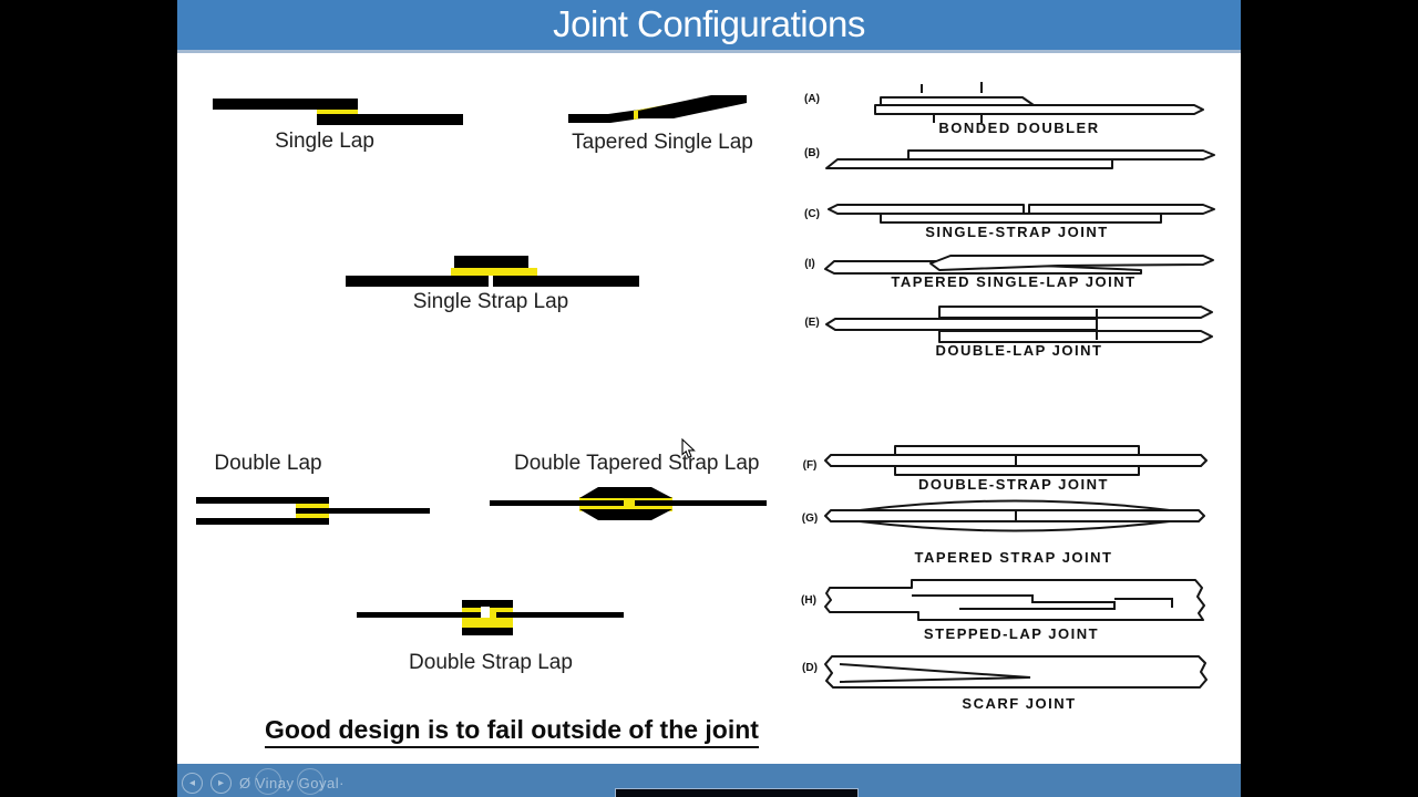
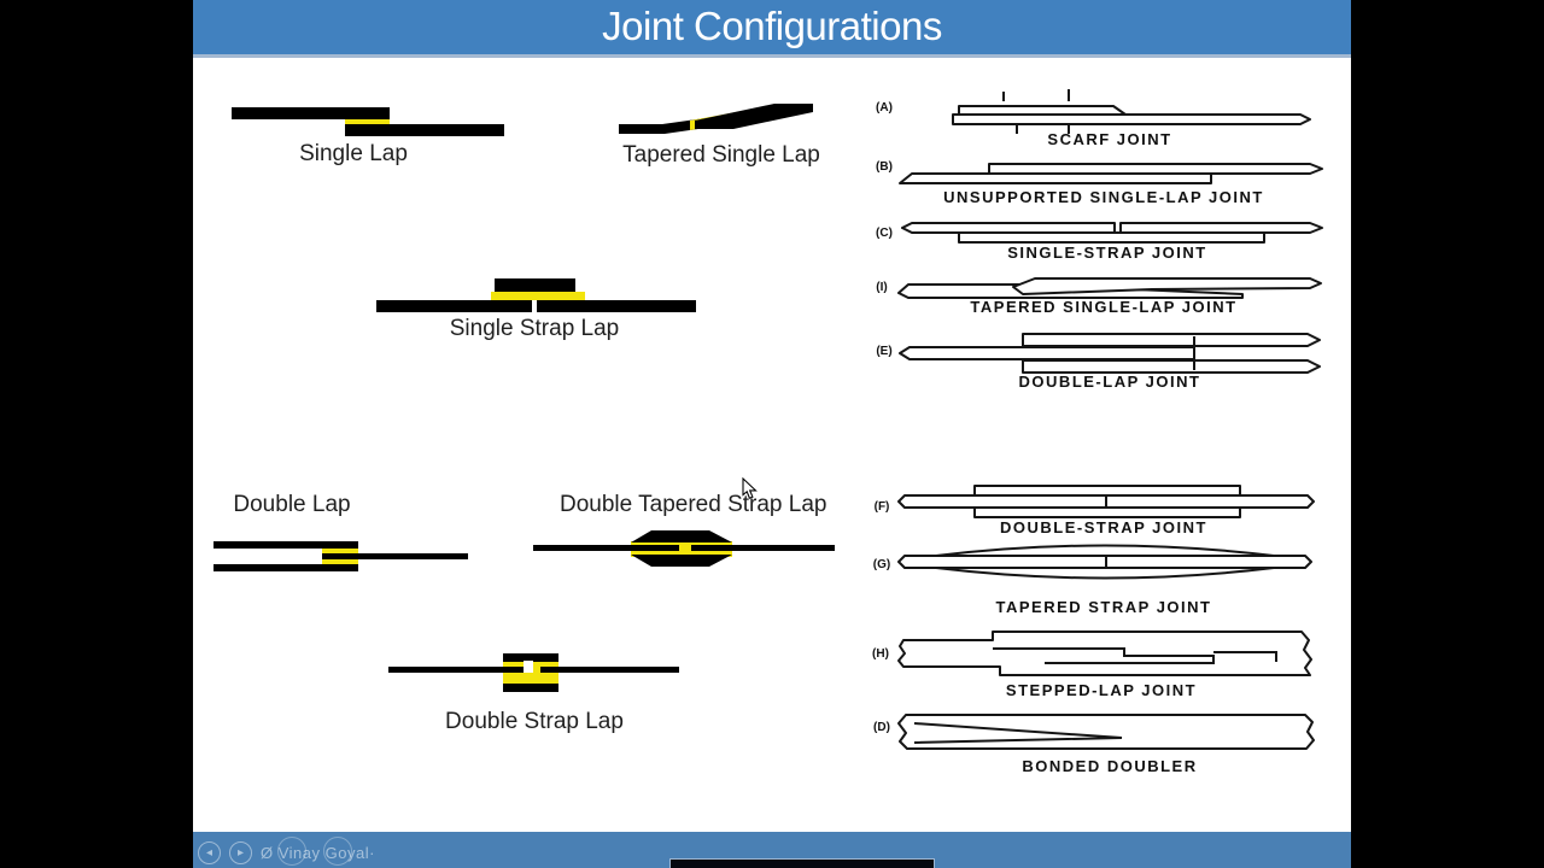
  Joint Configurations
  Single Lap
  Tapered Single Lap
  Single Strap Lap
  Double Lap
  Double Tapered Strap Lap
  Double Strap Lap
  (A)
- BONDED DOUBLER
+ SCARF JOINT
  (B)
+ UNSUPPORTED SINGLE-LAP JOINT
  (C)
  SINGLE-STRAP JOINT
  (I)
  TAPERED SINGLE-LAP JOINT
  (E)
  DOUBLE-LAP JOINT
  (F)
  DOUBLE-STRAP JOINT
  (G)
  TAPERED STRAP JOINT
  (H)
  STEPPED-LAP JOINT
  (D)
- SCARF JOINT
+ BONDED DOUBLER
- Good design is to fail outside of the joint
  ◂
  ▸
  Ø Vinay Goyal·
